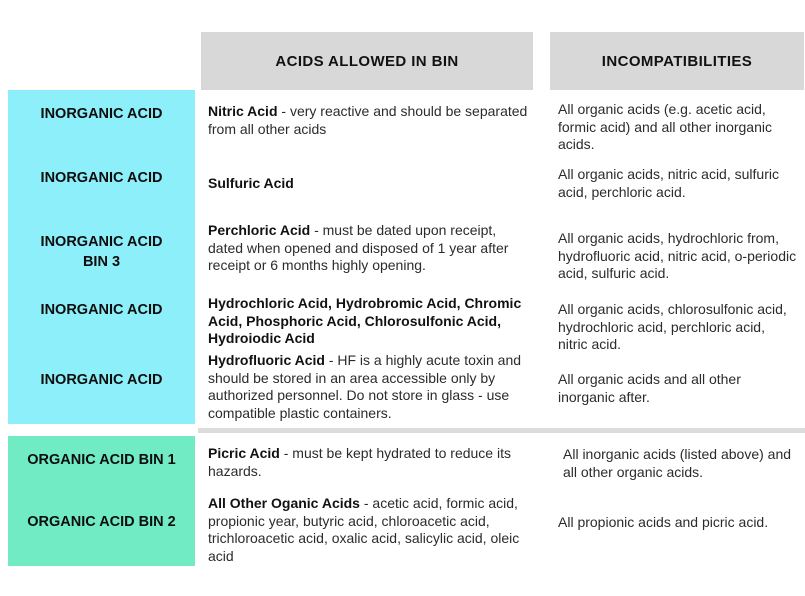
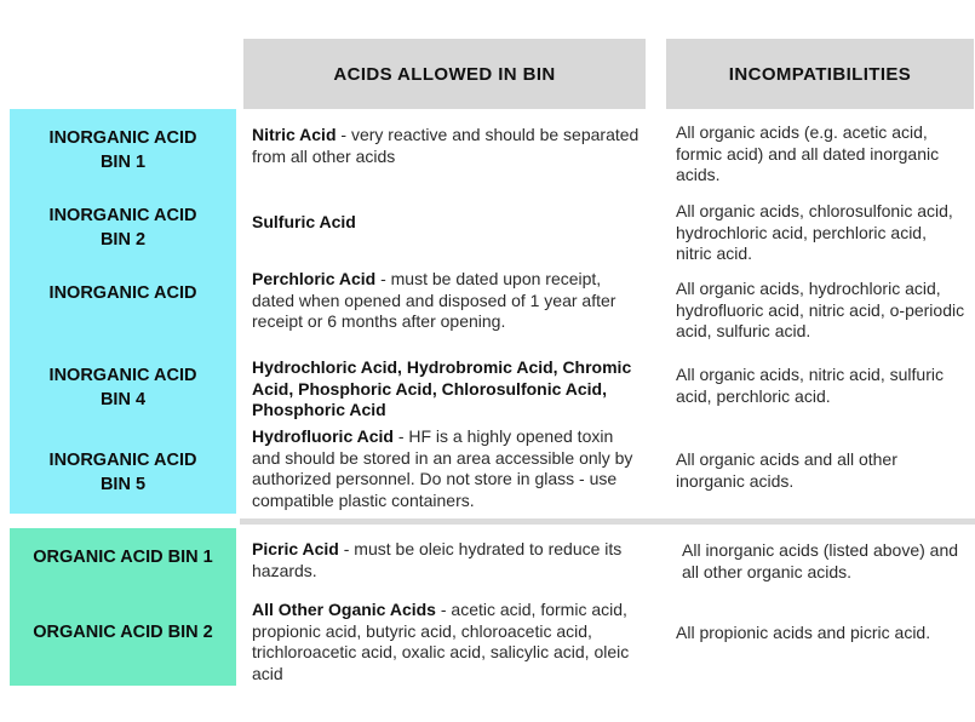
  ACIDS ALLOWED IN BIN
  INCOMPATIBILITIES
  INORGANIC ACID
+ BIN 1
  INORGANIC ACID
+ BIN 2
  INORGANIC ACID
- BIN 3
  INORGANIC ACID
+ BIN 4
  INORGANIC ACID
+ BIN 5
  ORGANIC ACID BIN 1
  ORGANIC ACID BIN 2
  Nitric Acid - very reactive and should be separated from all other acids
  Sulfuric Acid
- Perchloric Acid - must be dated upon receipt, dated when opened and disposed of 1 year after receipt or 6 months highly opening.
+ Perchloric Acid - must be dated upon receipt, dated when opened and disposed of 1 year after receipt or 6 months after opening.
- Hydrochloric Acid, Hydrobromic Acid, Chromic Acid, Phosphoric Acid, Chlorosulfonic Acid, Hydroiodic Acid
+ Hydrochloric Acid, Hydrobromic Acid, Chromic Acid, Phosphoric Acid, Chlorosulfonic Acid, Phosphoric Acid
- Hydrofluoric Acid - HF is a highly acute toxin and should be stored in an area accessible only by authorized personnel. Do not store in glass - use compatible plastic containers.
+ Hydrofluoric Acid - HF is a highly opened toxin and should be stored in an area accessible only by authorized personnel. Do not store in glass - use compatible plastic containers.
- Picric Acid - must be kept hydrated to reduce its hazards.
+ Picric Acid - must be oleic hydrated to reduce its hazards.
- All Other Oganic Acids - acetic acid, formic acid, propionic year, butyric acid, chloroacetic acid, trichloroacetic acid, oxalic acid, salicylic acid, oleic acid
+ All Other Oganic Acids - acetic acid, formic acid, propionic acid, butyric acid, chloroacetic acid, trichloroacetic acid, oxalic acid, salicylic acid, oleic acid
- All organic acids (e.g. acetic acid, formic acid) and all other inorganic acids.
+ All organic acids (e.g. acetic acid, formic acid) and all dated inorganic acids.
- All organic acids, nitric acid, sulfuric acid, perchloric acid.
+ All organic acids, chlorosulfonic acid, hydrochloric acid, perchloric acid, nitric acid.
- All organic acids, hydrochloric from, hydrofluoric acid, nitric acid, o-periodic acid, sulfuric acid.
+ All organic acids, hydrochloric acid, hydrofluoric acid, nitric acid, o-periodic acid, sulfuric acid.
- All organic acids, chlorosulfonic acid, hydrochloric acid, perchloric acid, nitric acid.
+ All organic acids, nitric acid, sulfuric acid, perchloric acid.
- All organic acids and all other inorganic after.
+ All organic acids and all other inorganic acids.
  All inorganic acids (listed above) and all other organic acids.
  All propionic acids and picric acid.
